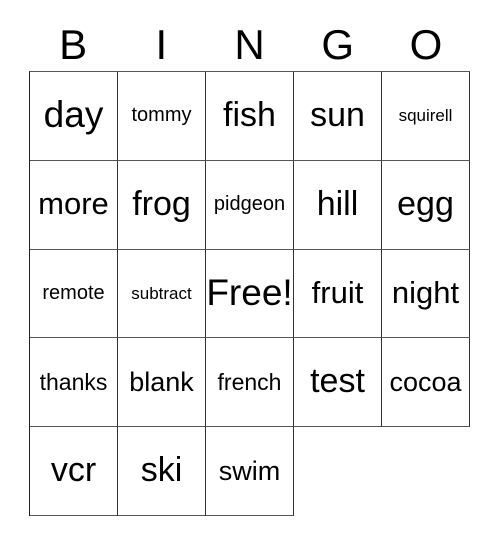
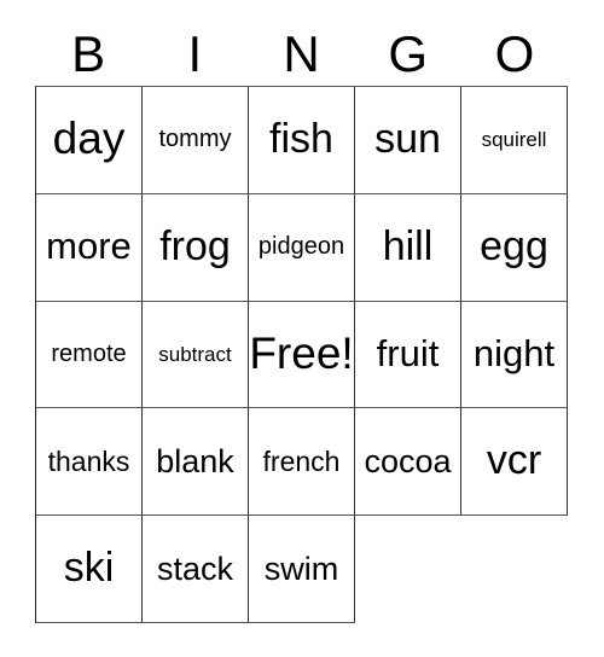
  B
  I
  N
  G
  O
  day
  tommy
  fish
  sun
  squirell
  more
  frog
  pidgeon
  hill
  egg
  remote
  subtract
  Free!
  fruit
  night
  thanks
  blank
  french
- test
  cocoa
  vcr
  ski
+ stack
  swim
